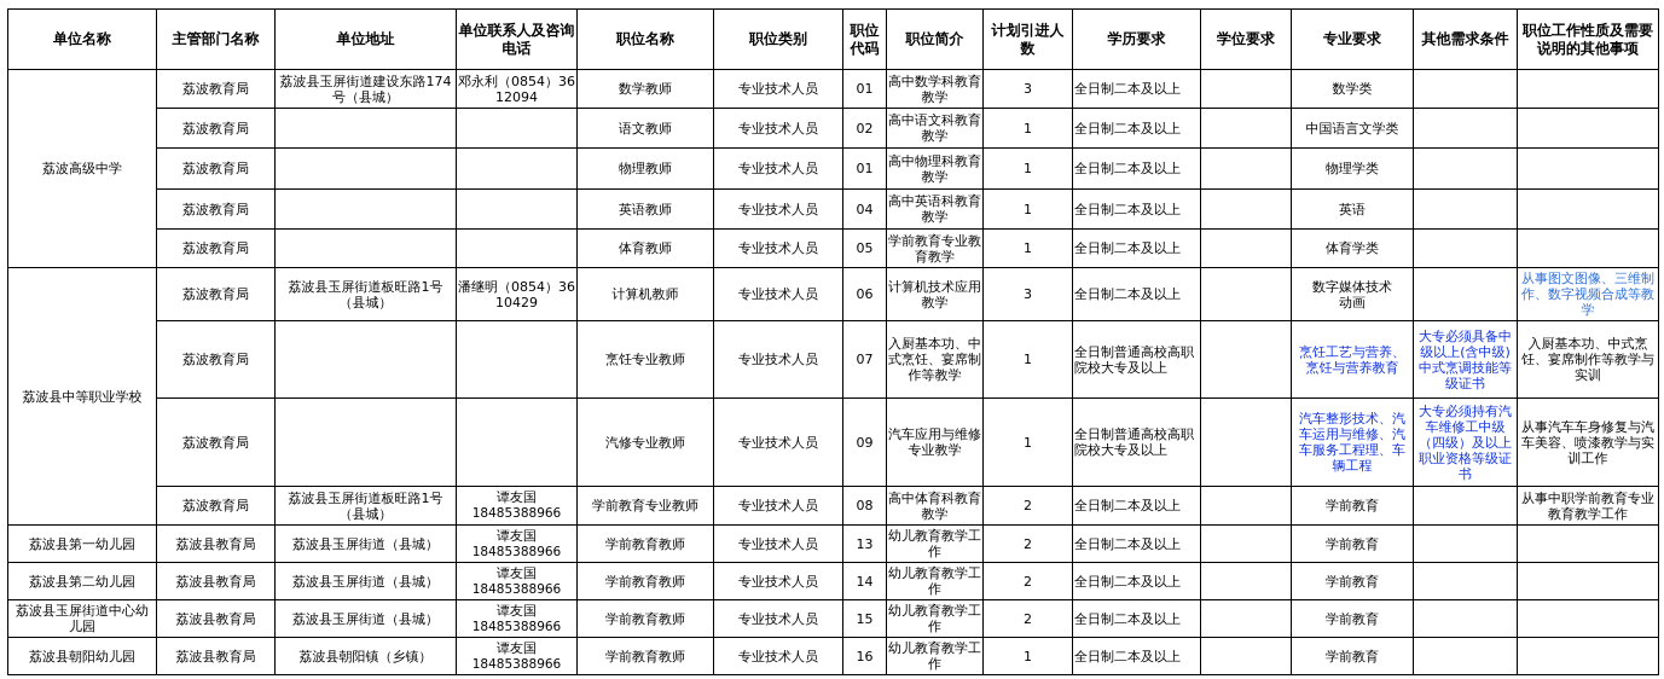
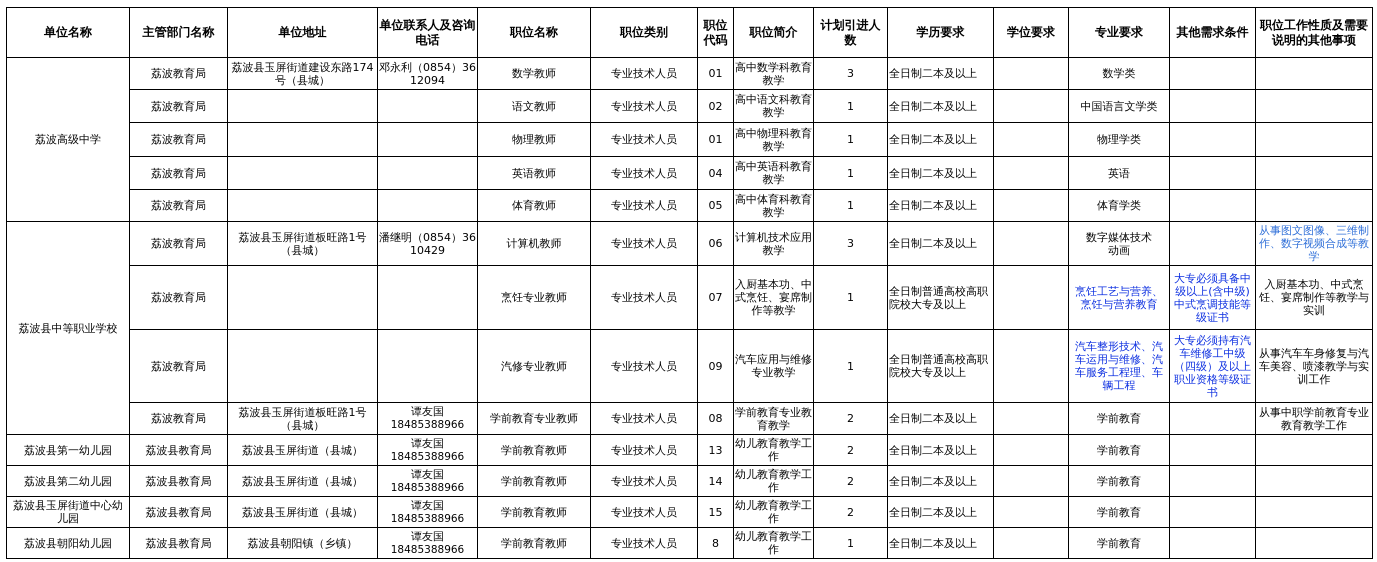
  单位名称	主管部门名称	单位地址	单位联系人及咨询电话	职位名称	职位类别	职位代码	职位简介	计划引进人数	学历要求	学位要求	专业要求	其他需求条件	职位工作性质及需要说明的其他事项
  荔波高级中学	荔波教育局	荔波县玉屏街道建设东路174号（县城）	邓永利（0854）3612094	数学教师	专业技术人员	01	高中数学科教育教学	3	全日制二本及以上		数学类
  荔波教育局			语文教师	专业技术人员	02	高中语文科教育教学	1	全日制二本及以上		中国语言文学类
  荔波教育局			物理教师	专业技术人员	01	高中物理科教育教学	1	全日制二本及以上		物理学类
  荔波教育局			英语教师	专业技术人员	04	高中英语科教育教学	1	全日制二本及以上		英语
- 荔波教育局			体育教师	专业技术人员	05	学前教育专业教育教学	1	全日制二本及以上		体育学类
+ 荔波教育局			体育教师	专业技术人员	05	高中体育科教育教学	1	全日制二本及以上		体育学类
  荔波县中等职业学校	荔波教育局	荔波县玉屏街道板旺路1号（县城）	潘继明（0854）3610429	计算机教师	专业技术人员	06	计算机技术应用教学	3	全日制二本及以上		数字媒体技术 动画		从事图文图像、三维制作、数字视频合成等教学
  荔波教育局			烹饪专业教师	专业技术人员	07	入厨基本功、中式烹饪、宴席制作等教学	1	全日制普通高校高职院校大专及以上		烹饪工艺与营养、烹饪与营养教育	大专必须具备中级以上(含中级)中式烹调技能等级证书	入厨基本功、中式烹饪、宴席制作等教学与实训
  荔波教育局			汽修专业教师	专业技术人员	09	汽车应用与维修专业教学	1	全日制普通高校高职院校大专及以上		汽车整形技术、汽车运用与维修、汽车服务工程理、车辆工程	大专必须持有汽车维修工中级（四级）及以上职业资格等级证书	从事汽车车身修复与汽车美容、喷漆教学与实训工作
- 荔波教育局	荔波县玉屏街道板旺路1号（县城）	谭友国18485388966	学前教育专业教师	专业技术人员	08	高中体育科教育教学	2	全日制二本及以上		学前教育		从事中职学前教育专业教育教学工作
+ 荔波教育局	荔波县玉屏街道板旺路1号（县城）	谭友国18485388966	学前教育专业教师	专业技术人员	08	学前教育专业教育教学	2	全日制二本及以上		学前教育		从事中职学前教育专业教育教学工作
  荔波县第一幼儿园	荔波县教育局	荔波县玉屏街道（县城）	谭友国18485388966	学前教育教师	专业技术人员	13	幼儿教育教学工作	2	全日制二本及以上		学前教育
  荔波县第二幼儿园	荔波县教育局	荔波县玉屏街道（县城）	谭友国18485388966	学前教育教师	专业技术人员	14	幼儿教育教学工作	2	全日制二本及以上		学前教育
  荔波县玉屏街道中心幼儿园	荔波县教育局	荔波县玉屏街道（县城）	谭友国18485388966	学前教育教师	专业技术人员	15	幼儿教育教学工作	2	全日制二本及以上		学前教育
- 荔波县朝阳幼儿园	荔波县教育局	荔波县朝阳镇（乡镇）	谭友国18485388966	学前教育教师	专业技术人员	16	幼儿教育教学工作	1	全日制二本及以上		学前教育
+ 荔波县朝阳幼儿园	荔波县教育局	荔波县朝阳镇（乡镇）	谭友国18485388966	学前教育教师	专业技术人员	8	幼儿教育教学工作	1	全日制二本及以上		学前教育
